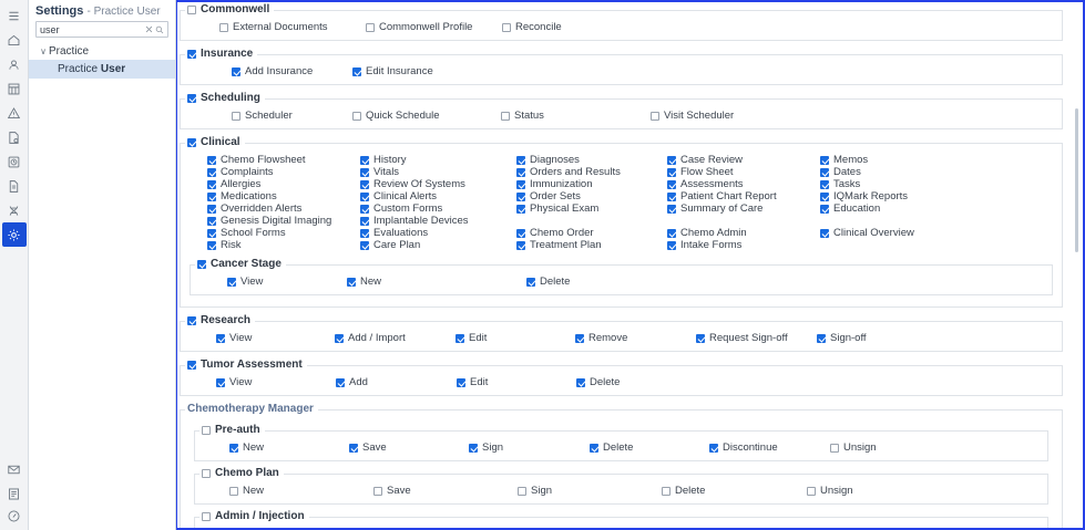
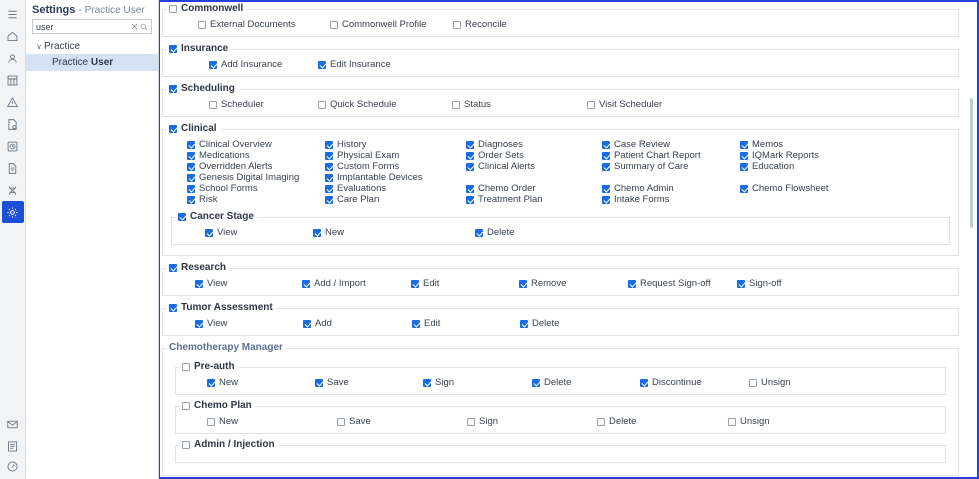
  Settings - Practice User
  user
  ∨
  Practice
  Practice User
  Commonwell
  External Documents
  Commonwell Profile
  Reconcile
  Insurance
  Add Insurance
  Edit Insurance
  Scheduling
  Scheduler
  Quick Schedule
  Status
  Visit Scheduler
  Clinical
- Chemo Flowsheet
+ Clinical Overview
  History
  Diagnoses
  Case Review
  Memos
- Complaints
- Vitals
- Orders and Results
- Flow Sheet
- Dates
- Allergies
- Review Of Systems
- Immunization
- Assessments
- Tasks
  Medications
- Clinical Alerts
+ Physical Exam
  Order Sets
  Patient Chart Report
  IQMark Reports
  Overridden Alerts
  Custom Forms
- Physical Exam
+ Clinical Alerts
  Summary of Care
  Education
  Genesis Digital Imaging
  Implantable Devices
  School Forms
  Evaluations
  Chemo Order
  Chemo Admin
- Clinical Overview
+ Chemo Flowsheet
  Risk
  Care Plan
  Treatment Plan
  Intake Forms
  Cancer Stage
  View
  New
  Delete
  Research
  View
  Add / Import
  Edit
  Remove
  Request Sign-off
  Sign-off
  Tumor Assessment
  View
  Add
  Edit
  Delete
  Chemotherapy Manager
  Pre-auth
  New
  Save
  Sign
  Delete
  Discontinue
  Unsign
  Chemo Plan
  New
  Save
  Sign
  Delete
  Unsign
  Admin / Injection
